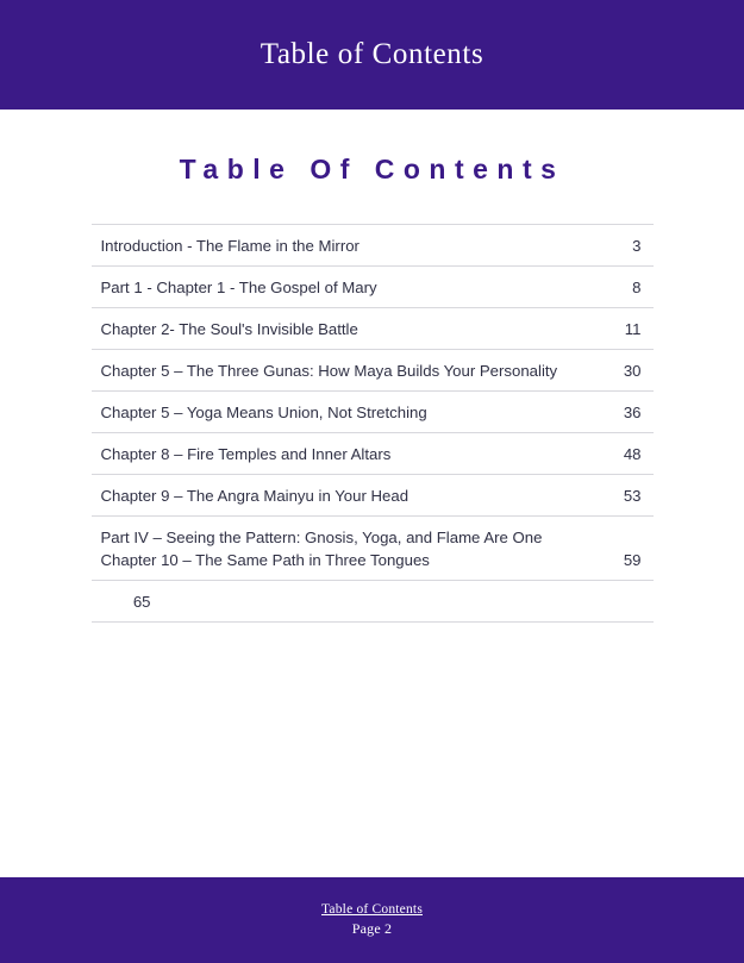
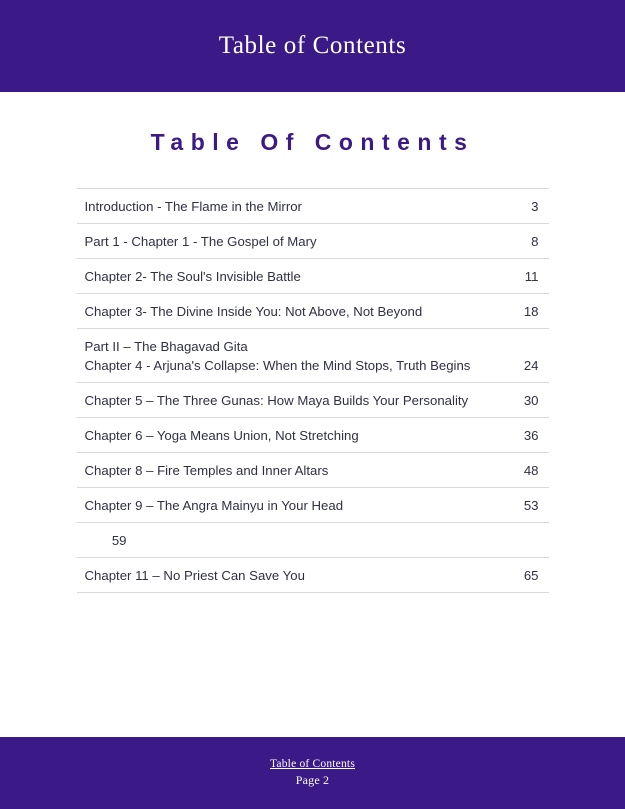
  Table of Contents
  Table Of Contents
  Introduction - The Flame in the Mirror
  3
  Part 1 - Chapter 1 - The Gospel of Mary
  8
  Chapter 2- The Soul's Invisible Battle
  11
+ Chapter 3- The Divine Inside You: Not Above, Not Beyond
+ 18
+ Part II – The Bhagavad Gita
+ Chapter 4 - Arjuna's Collapse: When the Mind Stops, Truth Begins
+ 24
  Chapter 5 – The Three Gunas: How Maya Builds Your Personality
  30
- Chapter 5 – Yoga Means Union, Not Stretching
+ Chapter 6 – Yoga Means Union, Not Stretching
  36
  Chapter 8 – Fire Temples and Inner Altars
  48
  Chapter 9 – The Angra Mainyu in Your Head
  53
- Part IV – Seeing the Pattern: Gnosis, Yoga, and Flame Are One
- Chapter 10 – The Same Path in Three Tongues
  59
+ Chapter 11 – No Priest Can Save You
  65
  Table of Contents
  Page 2
